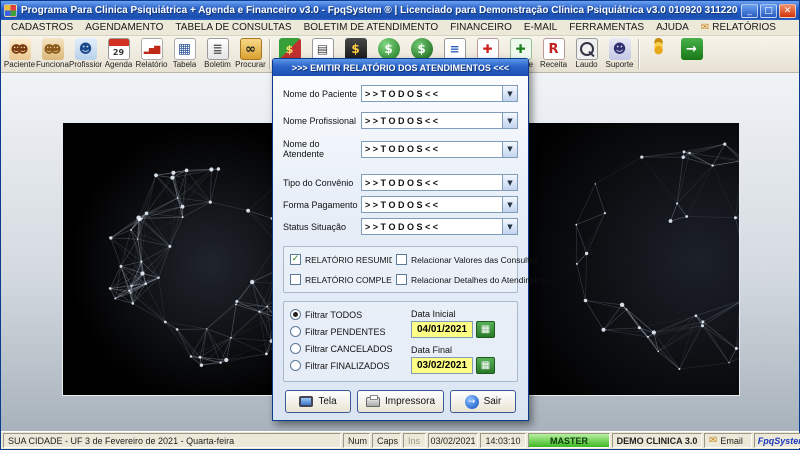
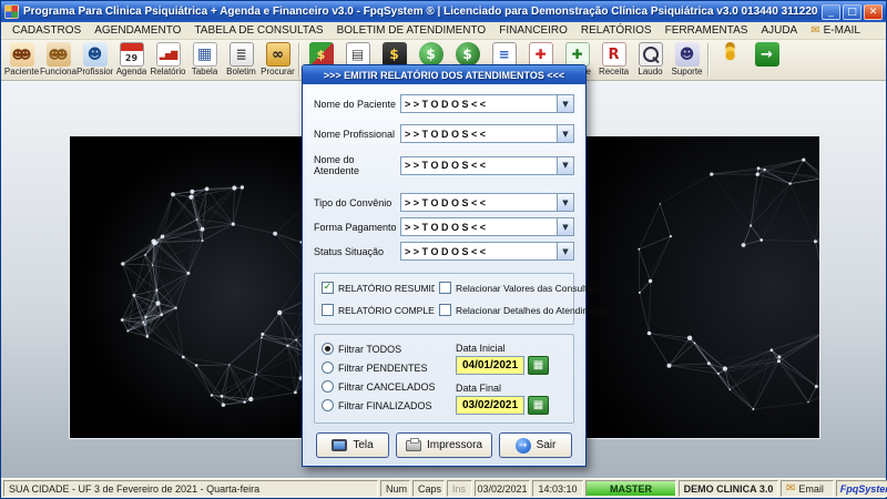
- Programa Para Clinica Psiquiátrica + Agenda e Financeiro v3.0 - FpqSystem ® | Licenciado para Demonstração Clínica Psiquiátrica v3.0 010920 311220
+ Programa Para Clinica Psiquiátrica + Agenda e Financeiro v3.0 - FpqSystem ® | Licenciado para Demonstração Clínica Psiquiátrica v3.0 013440 311220
  CADASTROS
  AGENDAMENTO
  TABELA DE CONSULTAS
  BOLETIM DE ATENDIMENTO
  FINANCEIRO
- E-MAIL
+ RELATÓRIOS
  FERRAMENTAS
  AJUDA
  ✉
- RELATÓRIOS
+ E-MAIL
  Paciente
  Funciona
  Profission
  Agenda
  Relatório
  Tabela
  Boletim
  Procurar
  Receita
  Laudo
  Suporte
  >>> EMITIR RELATÓRIO DOS ATENDIMENTOS <<<
  Nome do Paciente
  > > T O D O S < <
  ▼
  Nome Profissional
  > > T O D O S < <
  ▼
  Nome do Atendente
  > > T O D O S < <
  ▼
  Tipo do Convênio
  > > T O D O S < <
  ▼
  Forma Pagamento
  > > T O D O S < <
  ▼
  Status Situação
  > > T O D O S < <
  ▼
  ✓
  RELATÓRIO RESUMID
  Relacionar Valores das Consultas
  RELATÓRIO COMPLE
  Relacionar Detalhes do Atendimento
  Filtrar TODOS
  Filtrar PENDENTES
  Filtrar CANCELADOS
  Filtrar FINALIZADOS
  Data Inicial
  04/01/2021
  Data Final
  03/02/2021
  Tela
  Impressora
  Sair
  SUA CIDADE - UF 3 de Fevereiro de 2021 - Quarta-feira
  Num
  Caps
  Ins
  03/02/2021
  14:03:10
  MASTER
  DEMO CLINICA 3.0
  ✉
  Email
  FpqSyste
